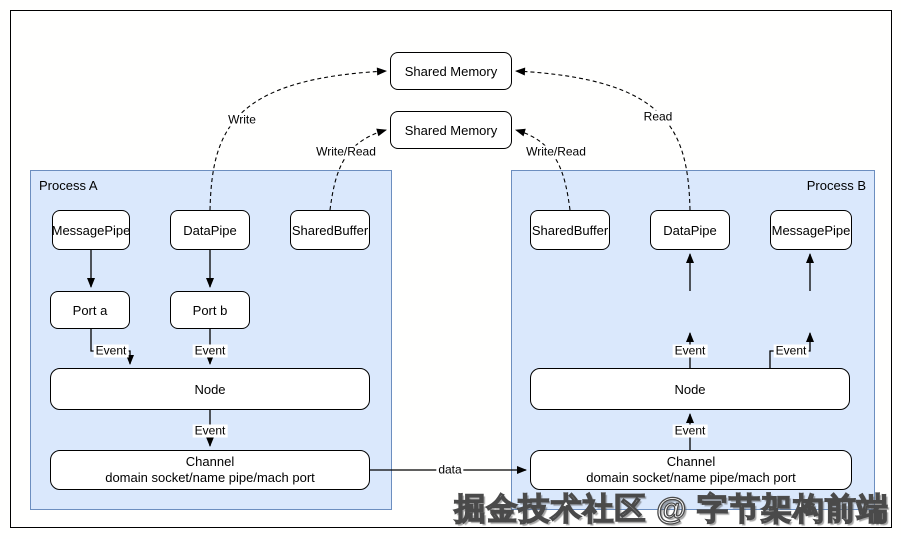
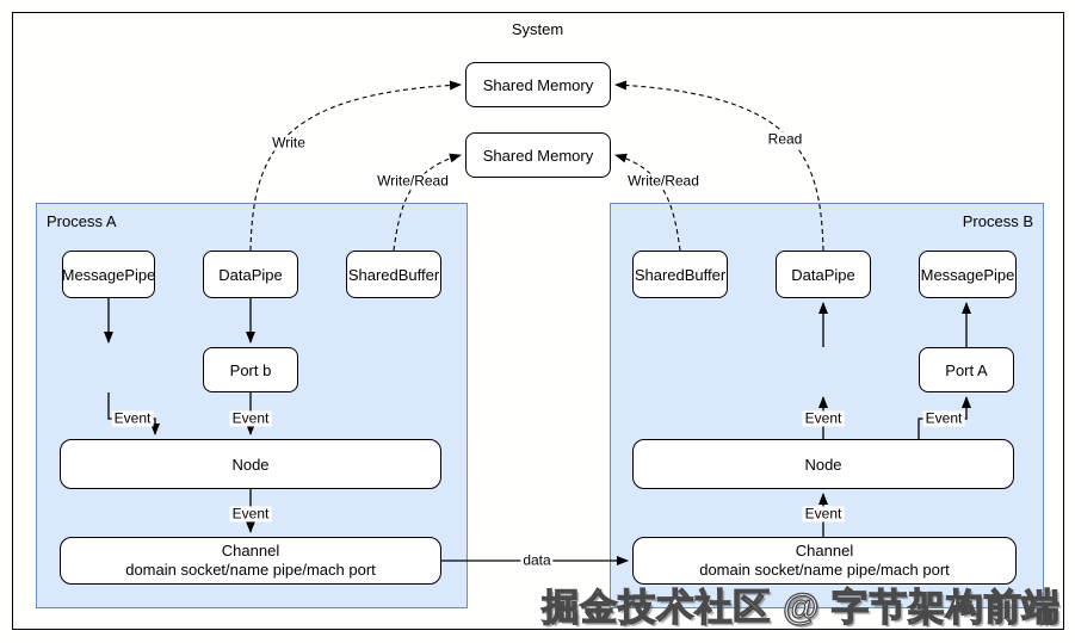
+ System
  Process A
  Process B
  Shared Memory
  Shared Memory
  MessagePipe
  DataPipe
  SharedBuffer
- Port a
  Port b
  Node
  Channel
  domain socket/name pipe/mach port
  SharedBuffer
  DataPipe
  MessagePipe
+ Port A
  Node
  Channel
  domain socket/name pipe/mach port
  Write
  Read
  Write/Read
  Write/Read
  Event
  Event
  Event
  Event
  Event
  Event
  data
  掘金技术社区 @ 字节架构前端
